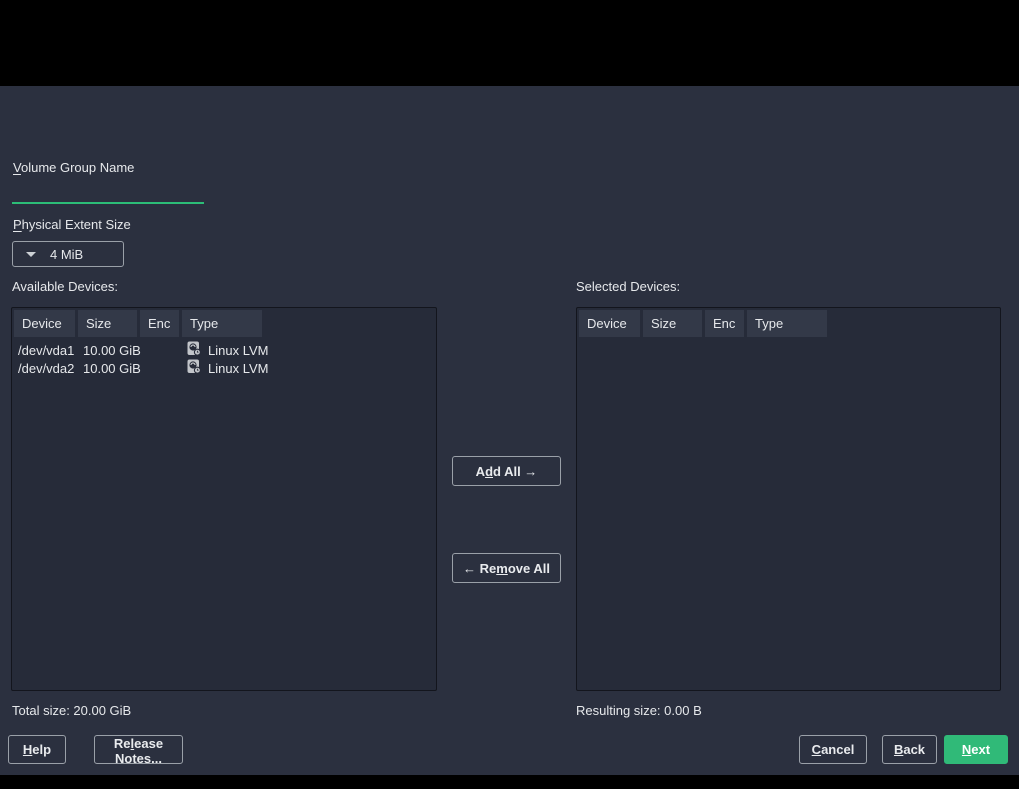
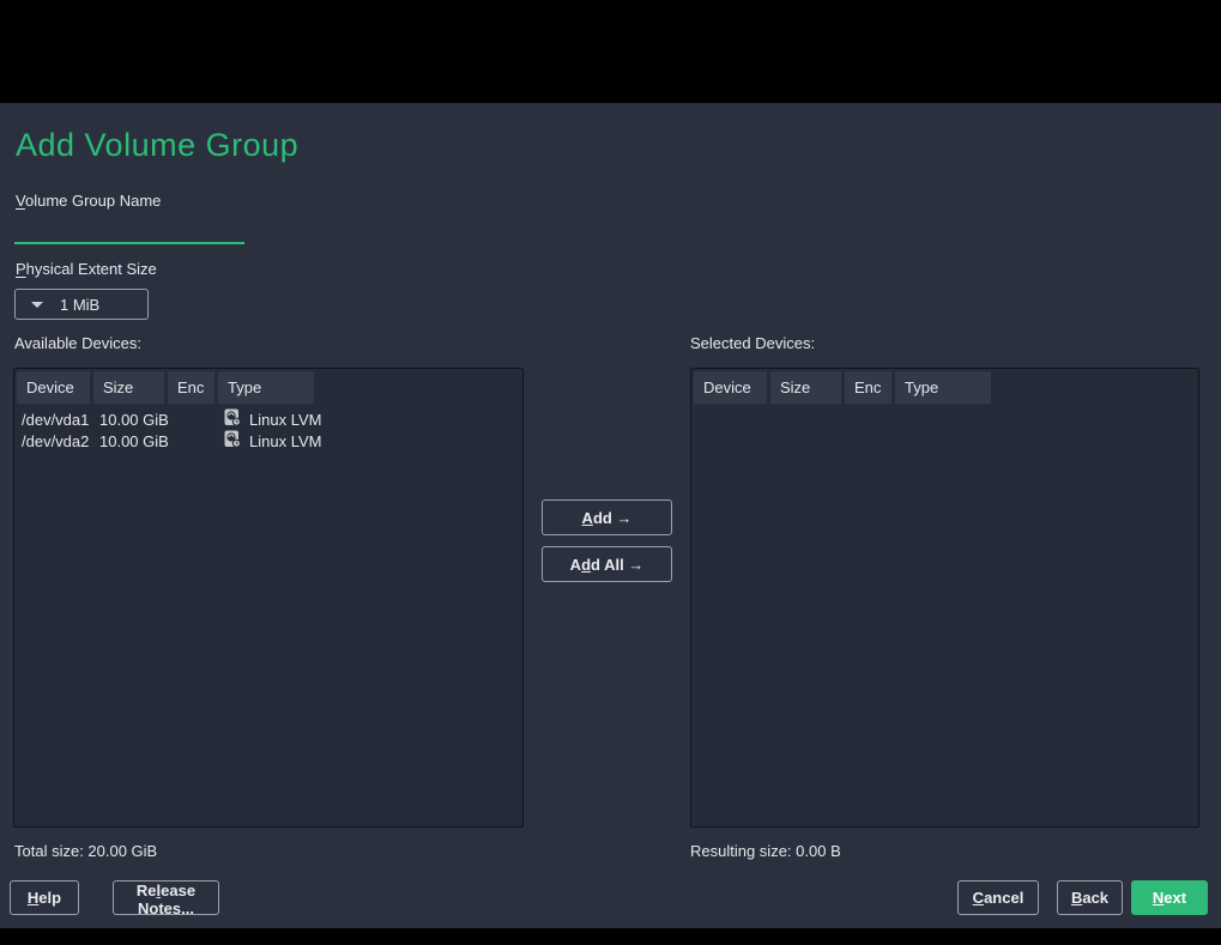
+ Add Volume Group
  Volume Group Name
  Physical Extent Size
- 4 MiB
+ 1 MiB
  Available Devices:
  Selected Devices:
  Device
  Size
  Enc
  Type
  /dev/vda1
  10.00 GiB
  Linux LVM
  /dev/vda2
  10.00 GiB
  Linux LVM
  Device
  Size
  Enc
  Type
+ Add →
  Add All →
- ← Remove All
  Total size: 20.00 GiB
  Resulting size: 0.00 B
  Help
  Release Notes...
  Cancel
  Back
  Next
